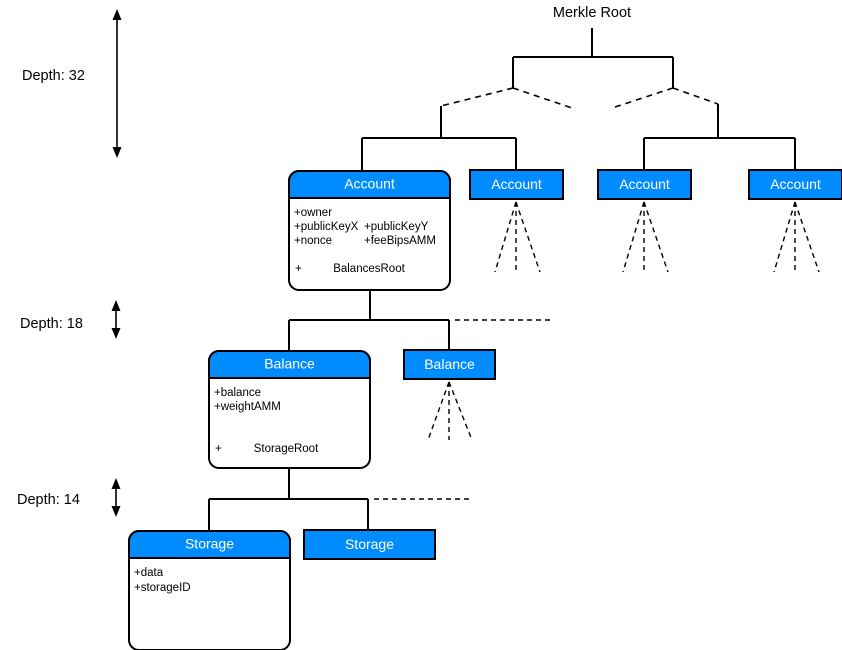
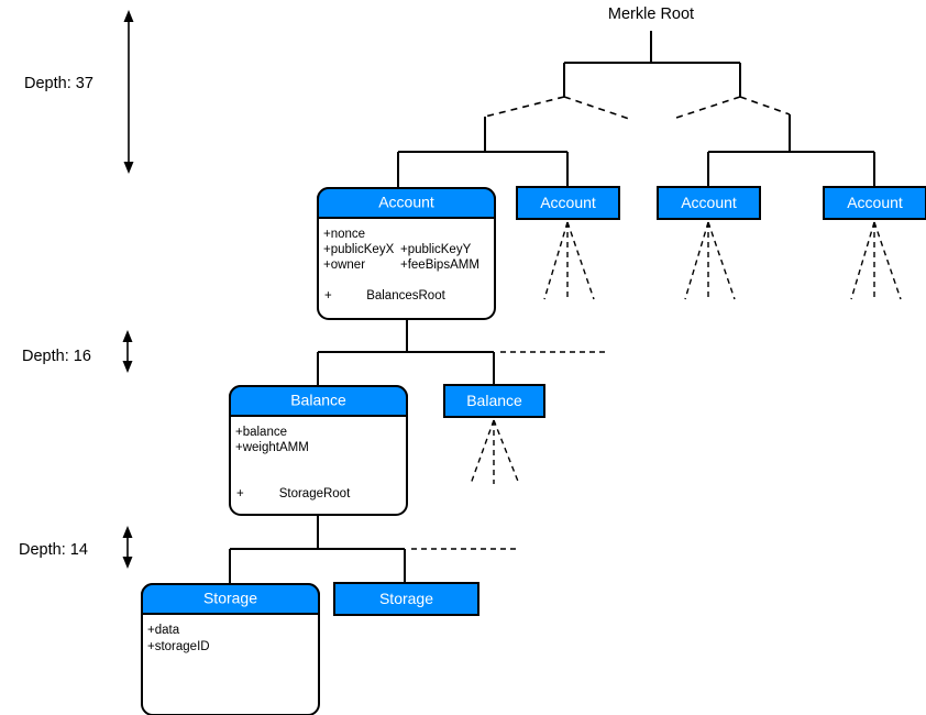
  Merkle Root
- Depth: 32
+ Depth: 37
- Depth: 18
+ Depth: 16
  Depth: 14
  Account
  Account
  Account
  Balance
  Storage
  Account
- +owner
+ +nonce
  +publicKeyX
- +nonce
+ +owner
  +publicKeyY
  +feeBipsAMM
  +
  BalancesRoot
  Balance
  +balance
  +weightAMM
  +
  StorageRoot
  Storage
  +data
  +storageID
